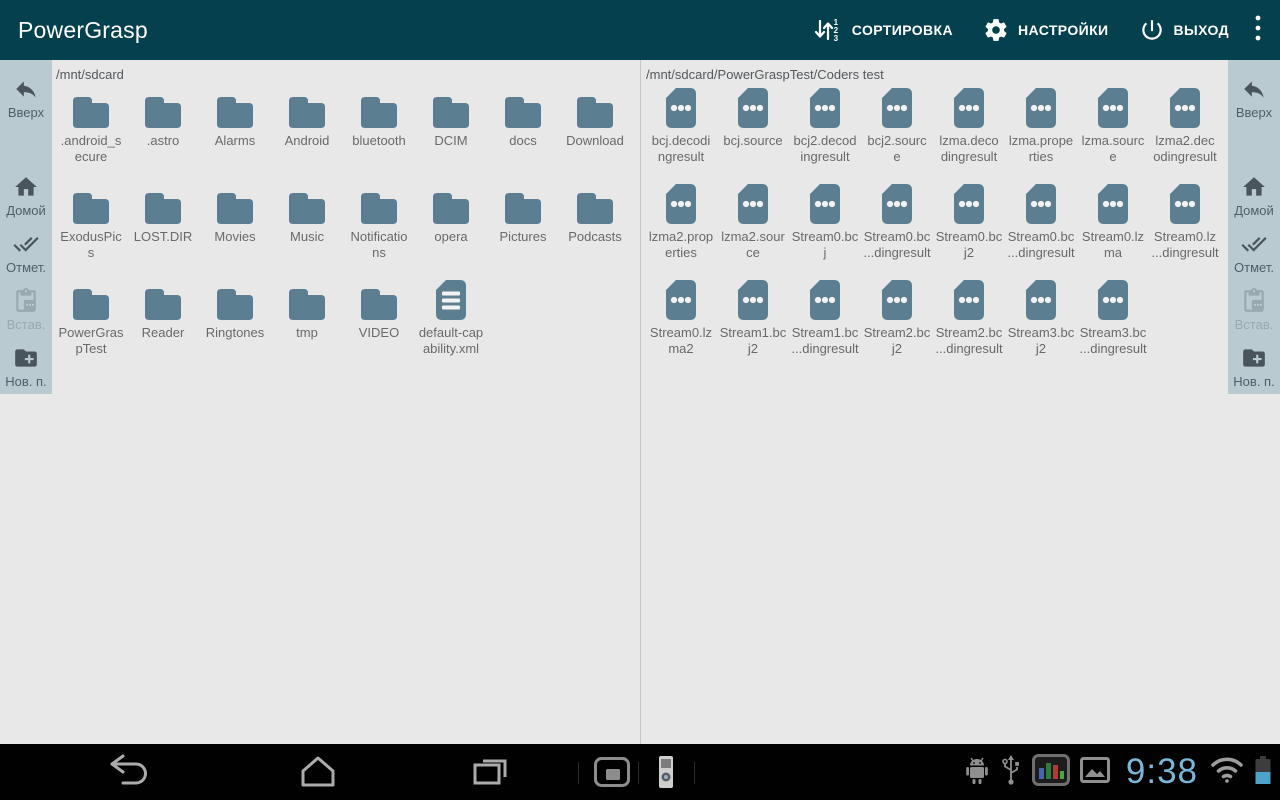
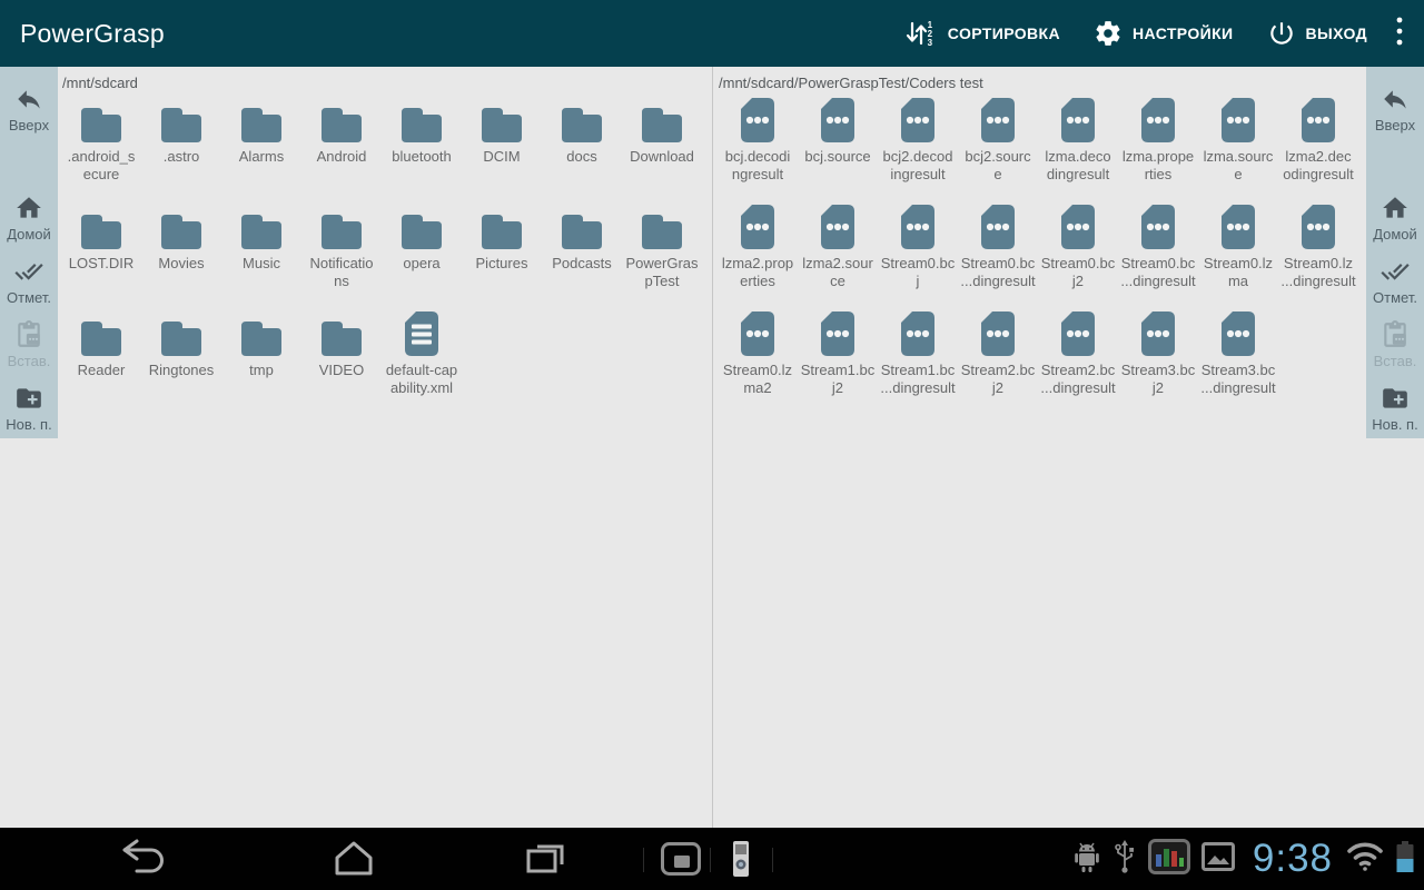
  PowerGrasp
  1
  2
  3
  СОРТИРОВКА
  НАСТРОЙКИ
  ВЫХОД
  Вверх
  Домой
  Отмет.
  Встав.
  Нов. п.
  Вверх
  Домой
  Отмет.
  Встав.
  Нов. п.
  /mnt/sdcard
  .android_s
  ecure
  .astro
  Alarms
  Android
  bluetooth
  DCIM
  docs
  Download
- ExodusPic
- s
  LOST.DIR
  Movies
  Music
  Notificatio
  ns
  opera
  Pictures
  Podcasts
  PowerGras
  pTest
  Reader
  Ringtones
  tmp
  VIDEO
  default-cap
  ability.xml
  /mnt/sdcard/PowerGraspTest/Coders test
  bcj.decodi
  ngresult
  bcj.source
  bcj2.decod
  ingresult
  bcj2.sourc
  e
  lzma.deco
  dingresult
  lzma.prope
  rties
  lzma.sourc
  e
  lzma2.dec
  odingresult
  lzma2.prop
  erties
  lzma2.sour
  ce
  Stream0.bc
  j
  Stream0.bc
  ...dingresult
  Stream0.bc
  j2
  Stream0.bc
  ...dingresult
  Stream0.lz
  ma
  Stream0.lz
  ...dingresult
  Stream0.lz
  ma2
  Stream1.bc
  j2
  Stream1.bc
  ...dingresult
  Stream2.bc
  j2
  Stream2.bc
  ...dingresult
  Stream3.bc
  j2
  Stream3.bc
  ...dingresult
  9:38
